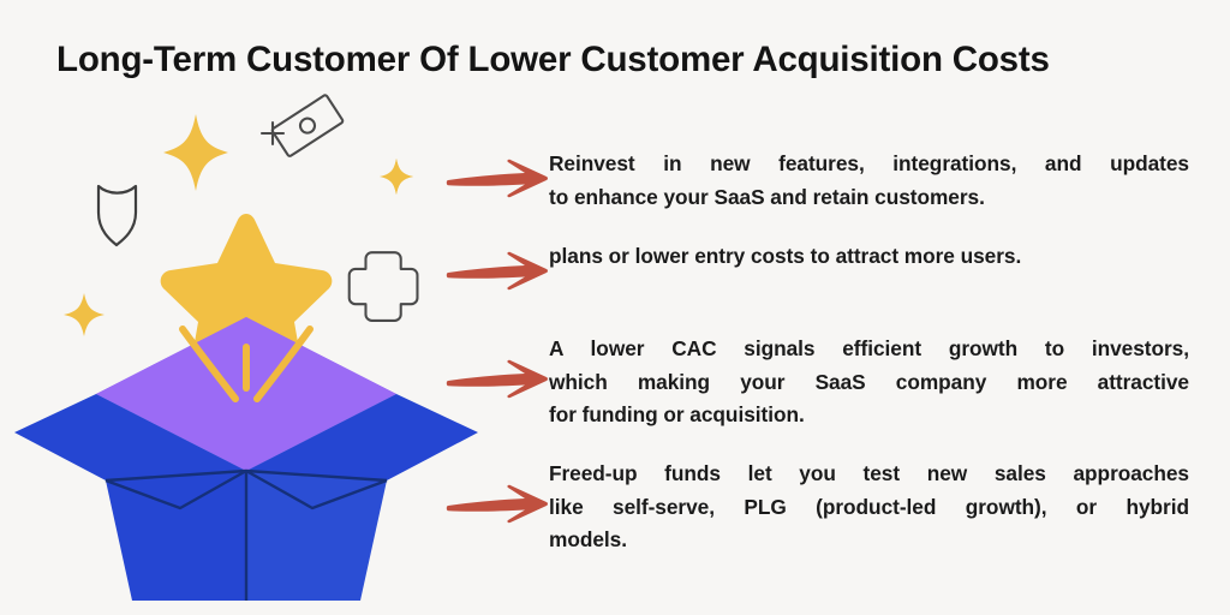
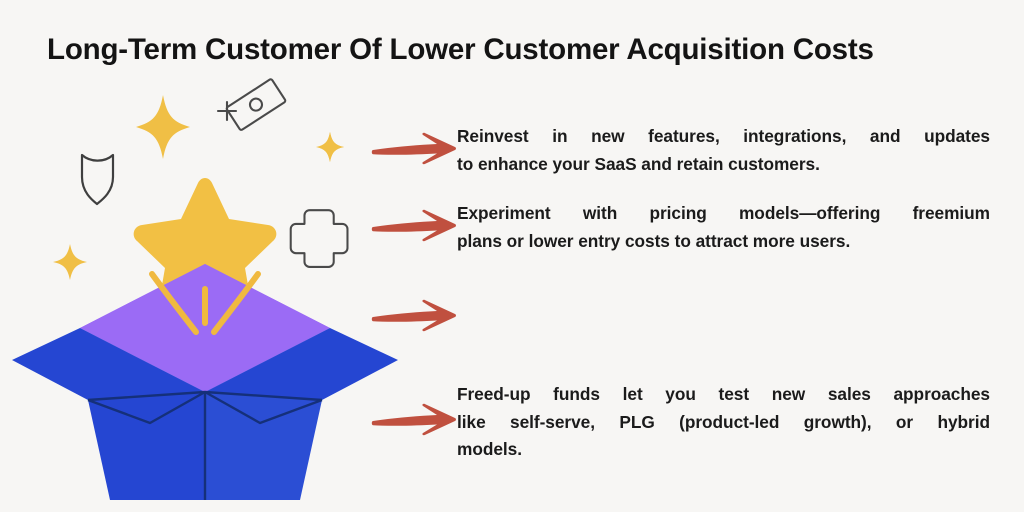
  Long-Term Customer Of Lower Customer Acquisition Costs
  Reinvest in new features, integrations, and updates
  to enhance your SaaS and retain customers.
+ Experiment with pricing models—offering freemium
  plans or lower entry costs to attract more users.
- A lower CAC signals efficient growth to investors,
- which making your SaaS company more attractive
- for funding or acquisition.
  Freed-up funds let you test new sales approaches
  like self-serve, PLG (product-led growth), or hybrid
  models.
